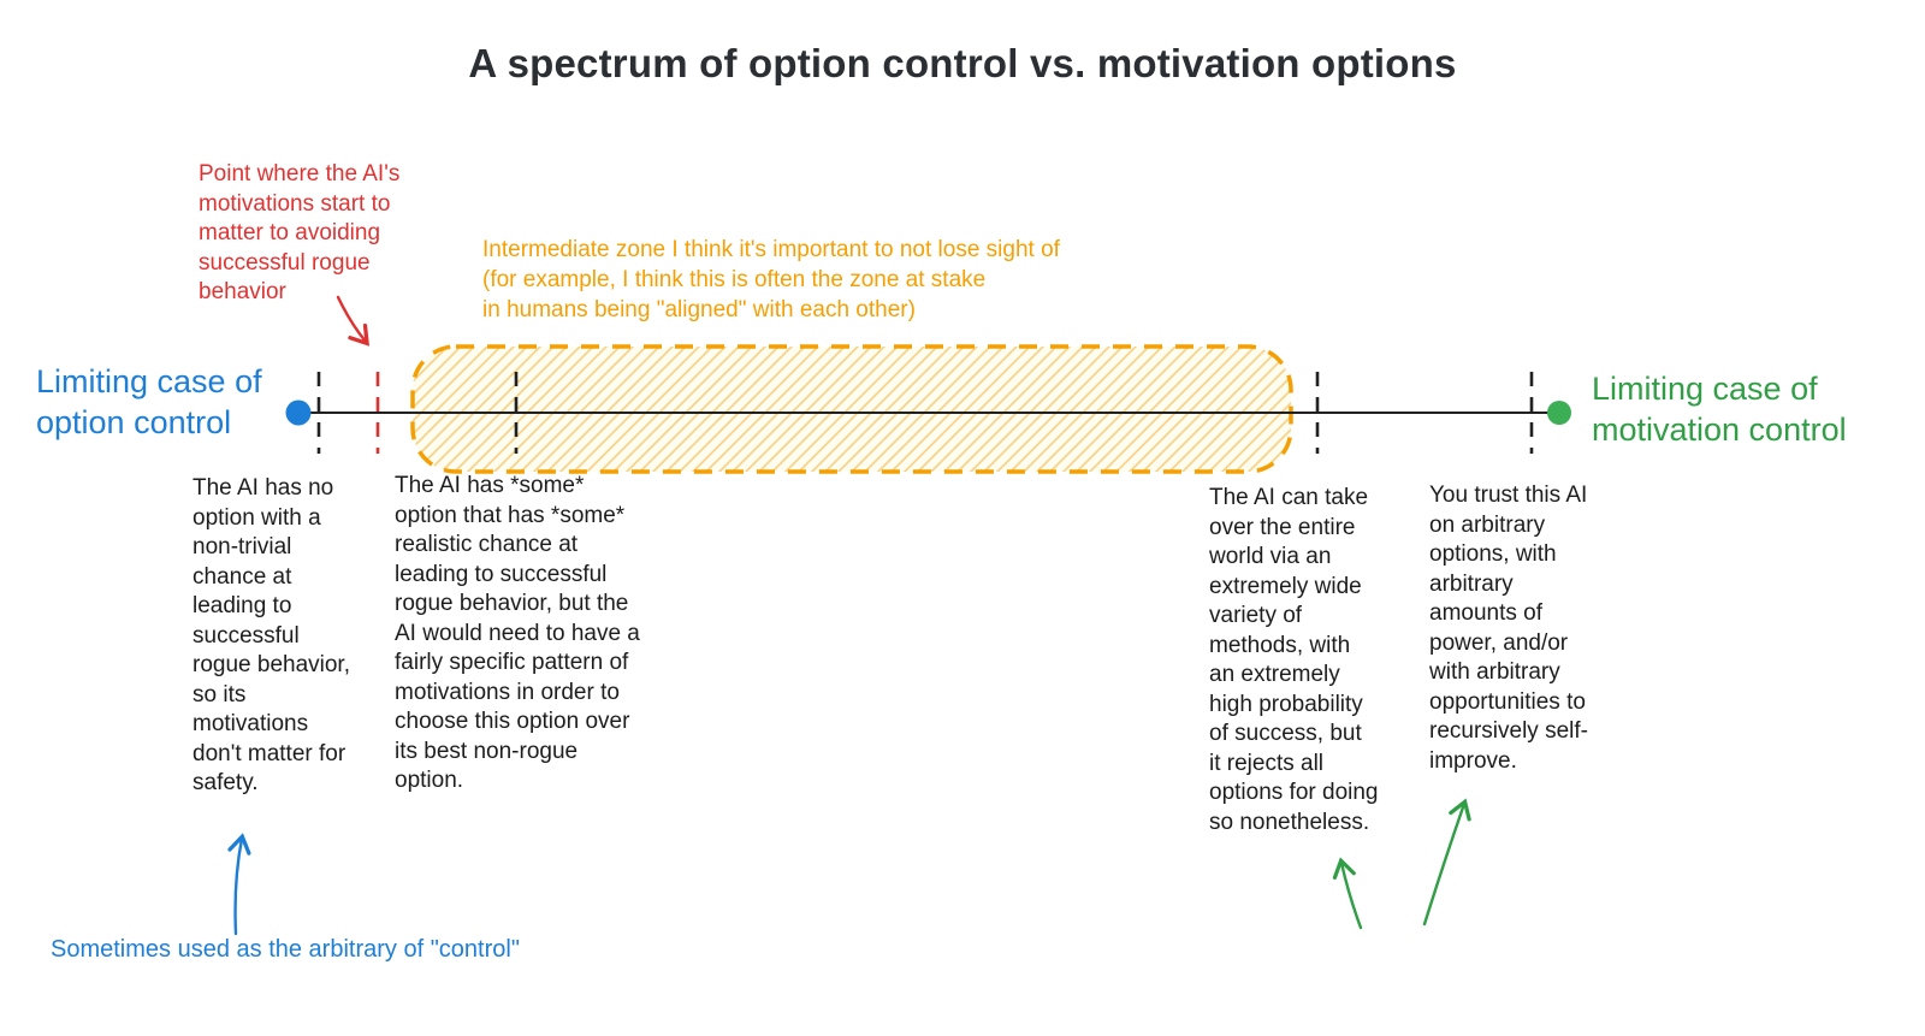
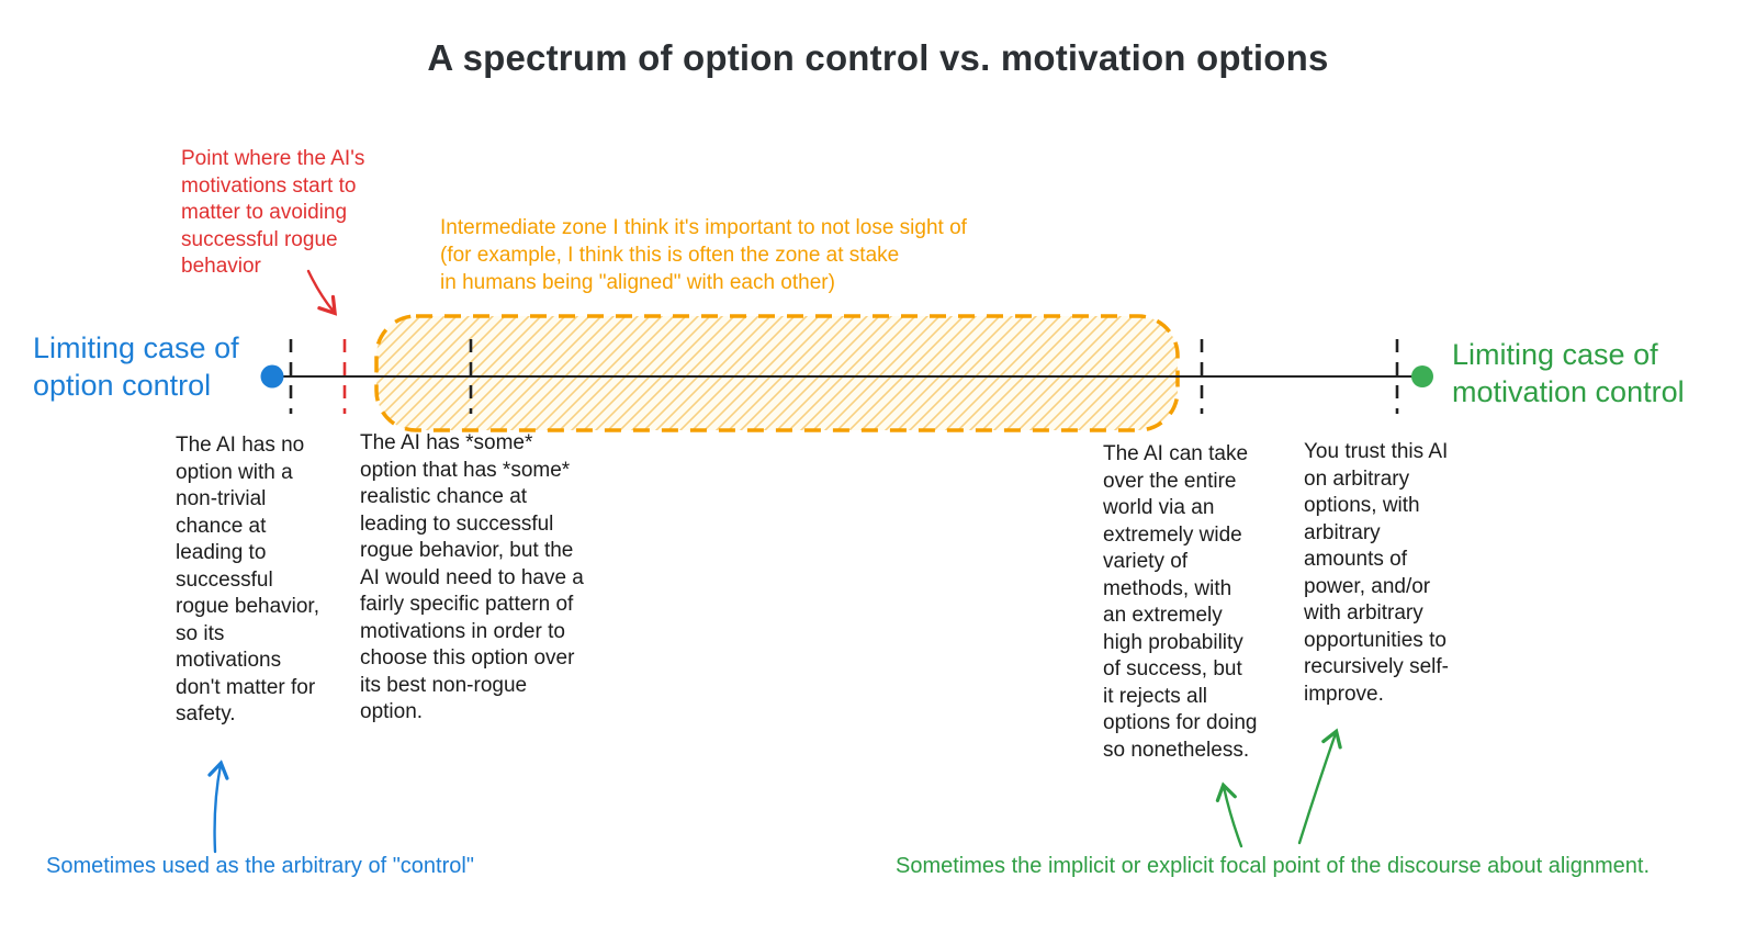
  A spectrum of option control vs. motivation options
  Point where the AI's
  motivations start to
  matter to avoiding
  successful rogue
  behavior
  Intermediate zone I think it's important to not lose sight of
  (for example, I think this is often the zone at stake
  in humans being "aligned" with each other)
  Limiting case of
  option control
  Limiting case of
  motivation control
  The AI has no
  option with a
  non-trivial
  chance at
  leading to
  successful
  rogue behavior,
  so its
  motivations
  don't matter for
  safety.
  The AI has *some*
  option that has *some*
  realistic chance at
  leading to successful
  rogue behavior, but the
  AI would need to have a
  fairly specific pattern of
  motivations in order to
  choose this option over
  its best non-rogue
  option.
  The AI can take
  over the entire
  world via an
  extremely wide
  variety of
  methods, with
  an extremely
  high probability
  of success, but
  it rejects all
  options for doing
  so nonetheless.
  You trust this AI
  on arbitrary
  options, with
  arbitrary
  amounts of
  power, and/or
  with arbitrary
  opportunities to
  recursively self-
  improve.
  Sometimes used as the arbitrary of "control"
+ Sometimes the implicit or explicit focal point of the discourse about alignment.
